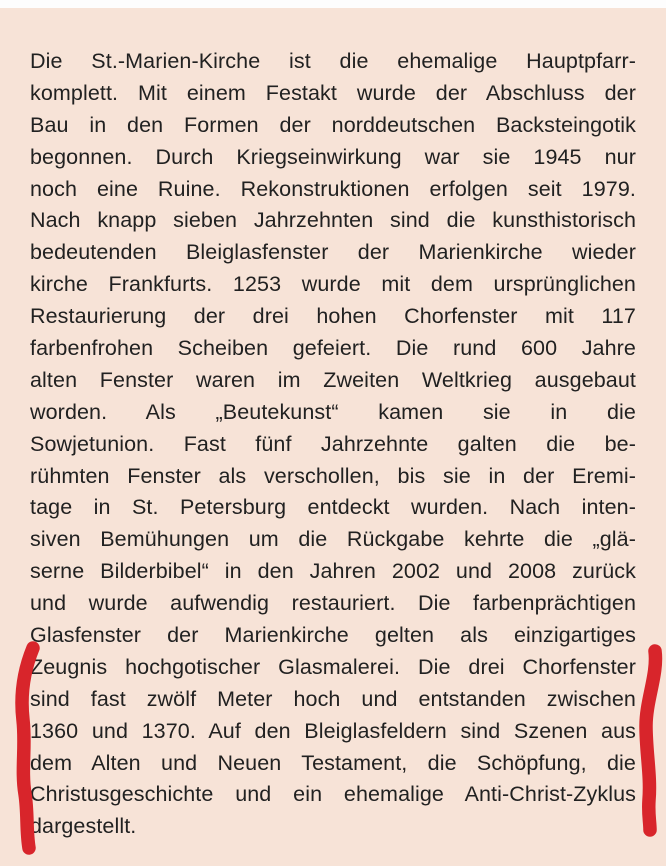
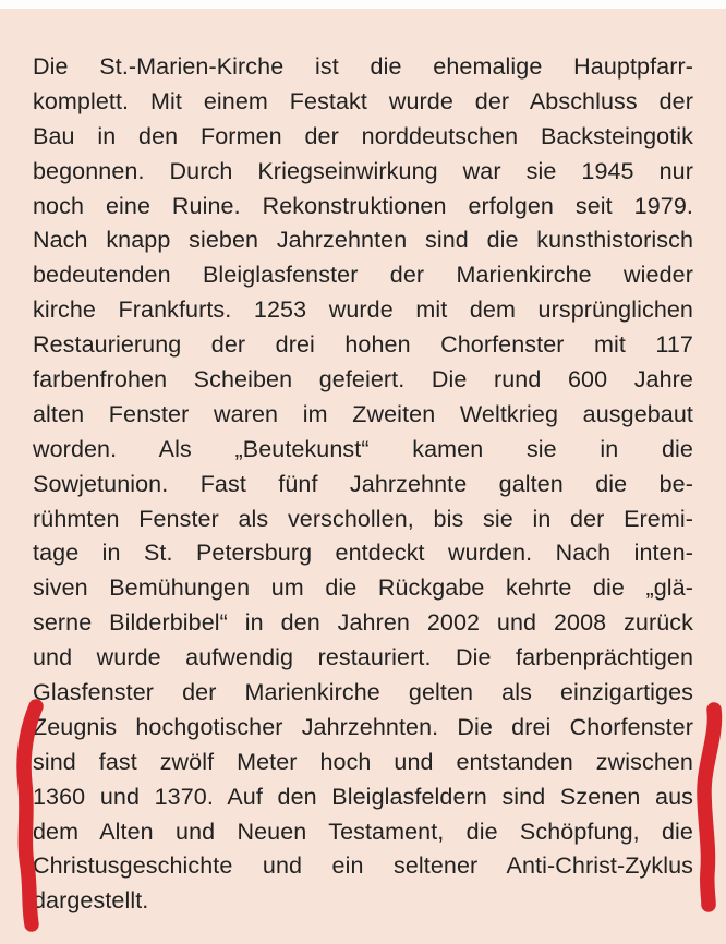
  Die St.-Marien-Kirche ist die ehemalige Hauptpfarr-
  komplett. Mit einem Festakt wurde der Abschluss der
  Bau in den Formen der norddeutschen Backsteingotik
  begonnen. Durch Kriegseinwirkung war sie 1945 nur
  noch eine Ruine. Rekonstruktionen erfolgen seit 1979.
  Nach knapp sieben Jahrzehnten sind die kunsthistorisch
  bedeutenden Bleiglasfenster der Marienkirche wieder
  kirche Frankfurts. 1253 wurde mit dem ursprünglichen
  Restaurierung der drei hohen Chorfenster mit 117
  farbenfrohen Scheiben gefeiert. Die rund 600 Jahre
  alten Fenster waren im Zweiten Weltkrieg ausgebaut
  worden. Als „Beutekunst“ kamen sie in die
  Sowjetunion. Fast fünf Jahrzehnte galten die be-
  rühmten Fenster als verschollen, bis sie in der Eremi-
  tage in St. Petersburg entdeckt wurden. Nach inten-
  siven Bemühungen um die Rückgabe kehrte die „glä-
  serne Bilderbibel“ in den Jahren 2002 und 2008 zurück
  und wurde aufwendig restauriert. Die farbenprächtigen
  Glasfenster der Marienkirche gelten als einzigartiges
- Zeugnis hochgotischer Glasmalerei. Die drei Chorfenster
+ Zeugnis hochgotischer Jahrzehnten. Die drei Chorfenster
  sind fast zwölf Meter hoch und entstanden zwischen
  1360 und 1370. Auf den Bleiglasfeldern sind Szenen aus
  dem Alten und Neuen Testament, die Schöpfung, die
- Christusgeschichte und ein ehemalige Anti-Christ-Zyklus
+ Christusgeschichte und ein seltener Anti-Christ-Zyklus
  dargestellt.
